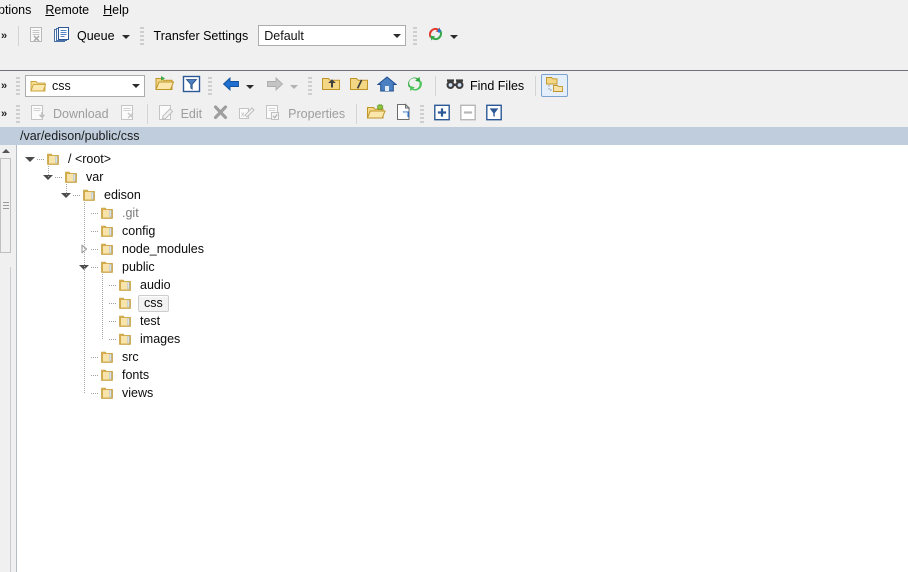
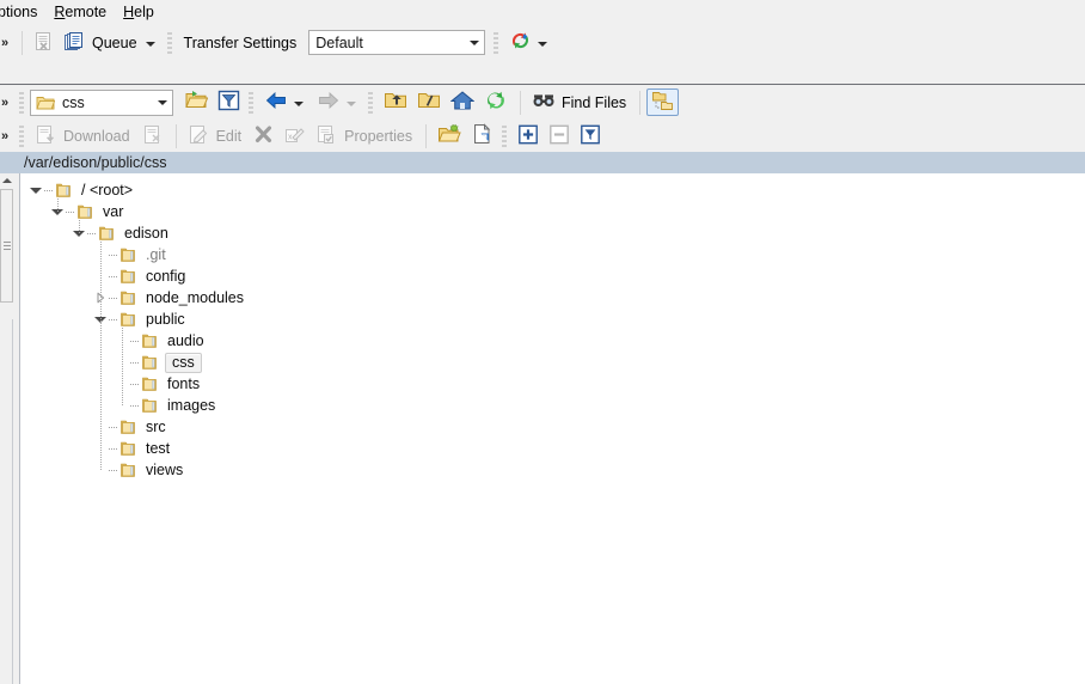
  ptions
  Remote
  Help
  »
  Queue
  Transfer Settings
  Default
  »
  css
  Find Files
  »
  Download
  Edit
  Properties
  /var/edison/public/css
  / <root>
  var
  edison
  .git
  config
  node_modules
  public
  audio
  css
- test
+ fonts
  images
  src
- fonts
+ test
  views
